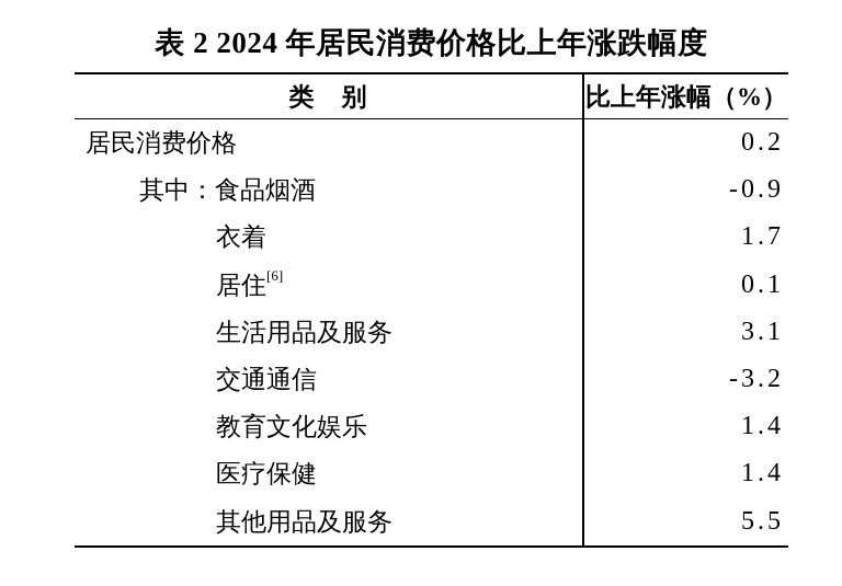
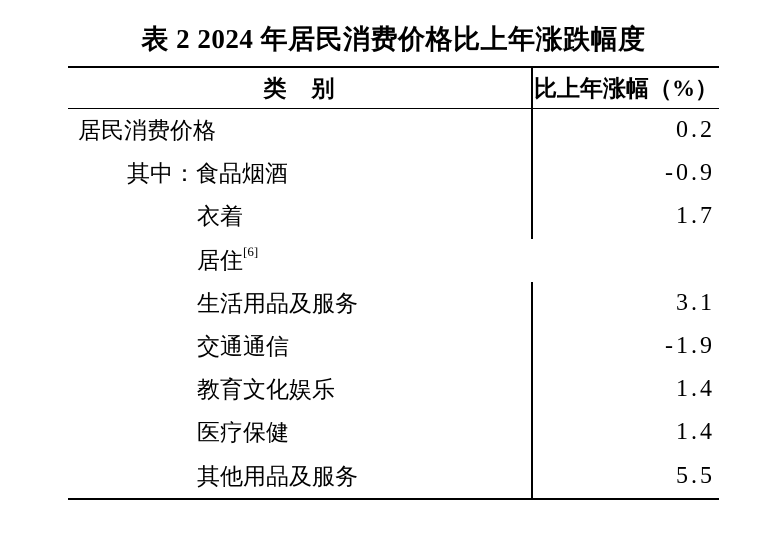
  表 2 2024 年居民消费价格比上年涨跌幅度
  类 别
  比上年涨幅（%）
  居民消费价格
  0.2
  其中：食品烟酒
  -0.9
  衣着
  1.7
  居住
  [6]
- 0.1
  生活用品及服务
  3.1
  交通通信
- -3.2
+ -1.9
  教育文化娱乐
  1.4
  医疗保健
  1.4
  其他用品及服务
  5.5
